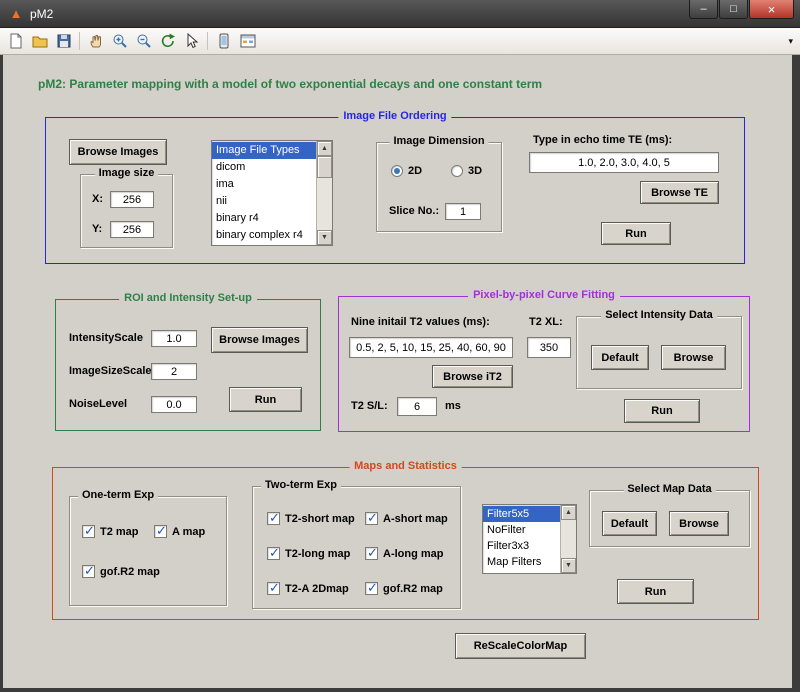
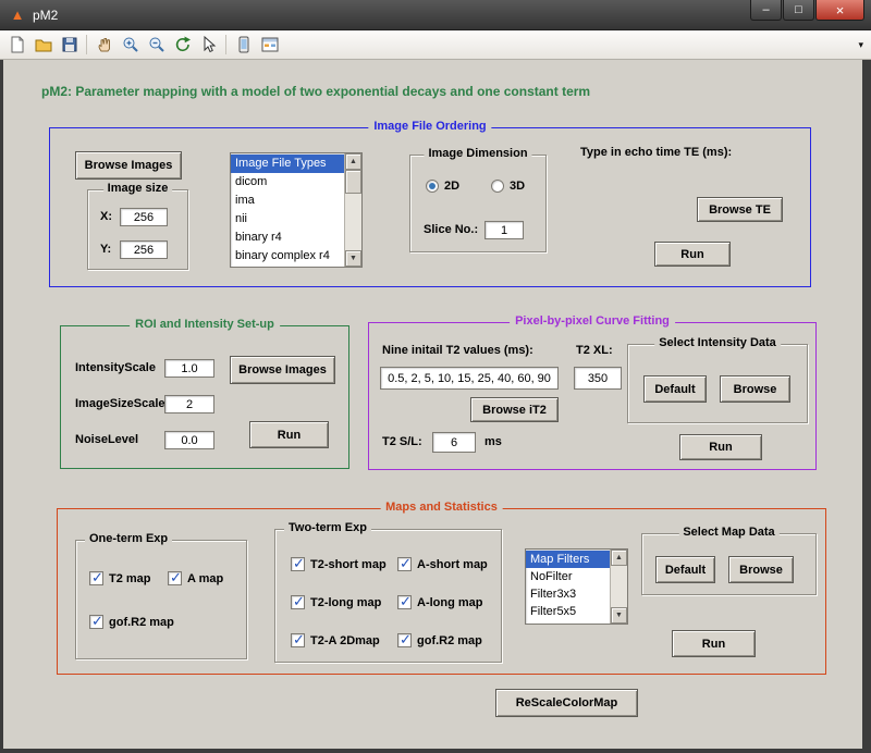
  ▲
  pM2
  –
  □
  ×
  ▾
  pM2: Parameter mapping with a model of two exponential decays and one constant term
  Image File Ordering
  Browse Images
  Image size
  X:
  256
  Y:
  256
  Image File Types
  dicom
  ima
  nii
  binary r4
  binary complex r4
  Image Dimension
  2D
  3D
  Slice No.:
  1
  Type in echo time TE (ms):
- 1.0, 2.0, 3.0, 4.0, 5
  Browse TE
  Run
  ROI and Intensity Set-up
  IntensityScale
  1.0
  Browse Images
  ImageSizeScale
  2
  NoiseLevel
  0.0
  Run
  Pixel-by-pixel Curve Fitting
  Nine initail T2 values (ms):
  T2 XL:
  0.5, 2, 5, 10, 15, 25, 40, 60, 90
  350
  Browse iT2
  Select Intensity Data
  Default
  Browse
  T2 S/L:
  6
  ms
  Run
  Maps and Statistics
  One-term Exp
  T2 map
  A map
  gof.R2 map
  Two-term Exp
  T2-short map
  A-short map
  T2-long map
  A-long map
  T2-A 2Dmap
  gof.R2 map
- Filter5x5
+ Map Filters
  NoFilter
  Filter3x3
- Map Filters
+ Filter5x5
  Select Map Data
  Default
  Browse
  Run
  ReScaleColorMap
